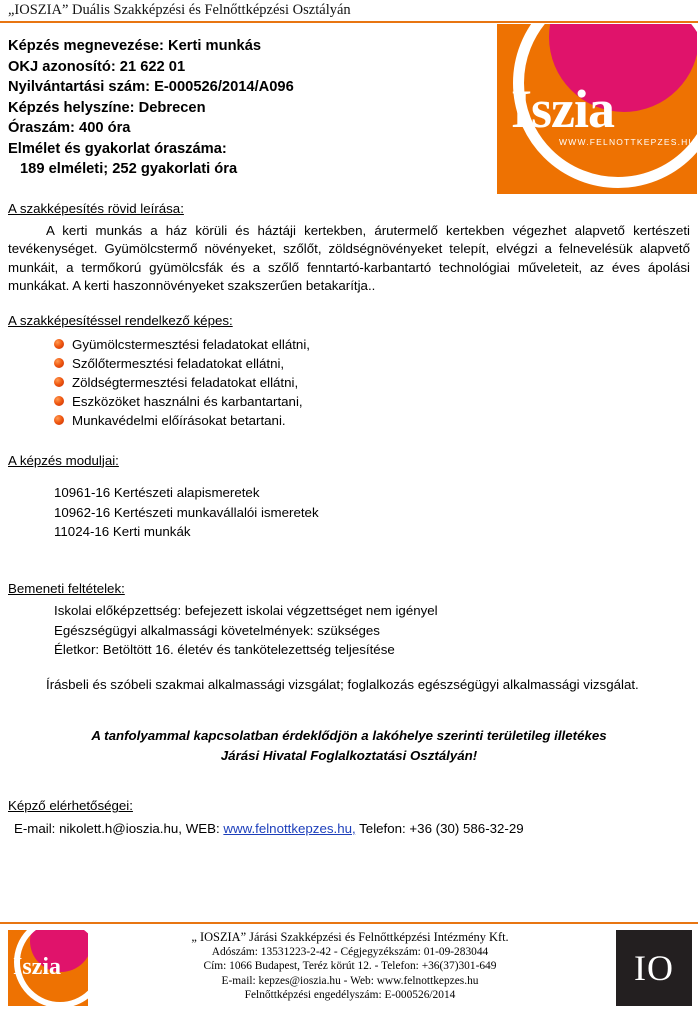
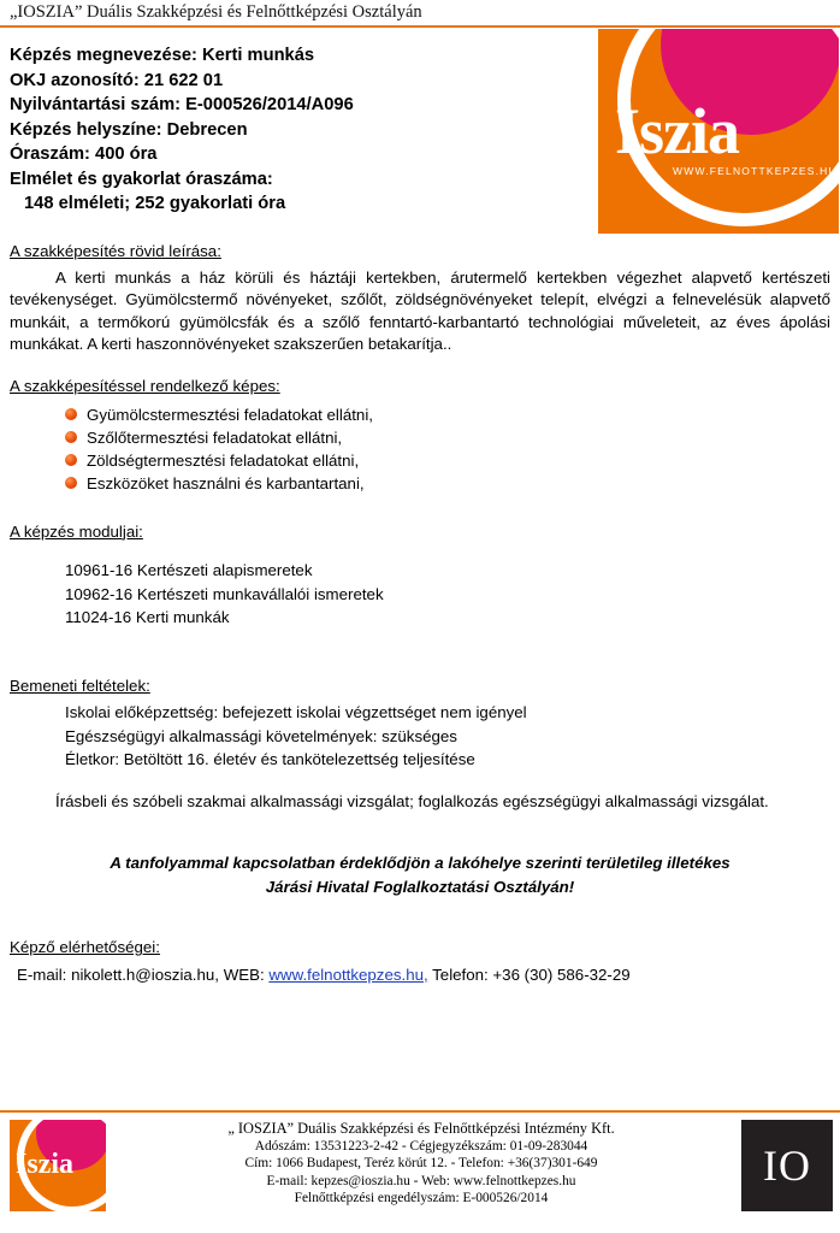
  „IOSZIA” Duális Szakképzési és Felnőttképzési Osztályán
  Iszia
  WWW.FELNOTTKEPZES.HU
  Képzés megnevezése: Kerti munkás
  OKJ azonosító: 21 622 01
  Nyilvántartási szám: E-000526/2014/A096
  Képzés helyszíne: Debrecen
  Óraszám: 400 óra
  Elmélet és gyakorlat óraszáma:
- 189 elméleti; 252 gyakorlati óra
+ 148 elméleti; 252 gyakorlati óra
  A szakképesítés rövid leírása:
  A kerti munkás a ház körüli és háztáji kertekben, árutermelő kertekben végezhet alapvető kertészeti tevékenységet. Gyümölcstermő növényeket, szőlőt, zöldségnövényeket telepít, elvégzi a felnevelésük alapvető munkáit, a termőkorú gyümölcsfák és a szőlő fenntartó-karbantartó technológiai műveleteit, az éves ápolási munkákat. A kerti haszonnövényeket szakszerűen betakarítja..
  A szakképesítéssel rendelkező képes:
  Gyümölcstermesztési feladatokat ellátni,
  Szőlőtermesztési feladatokat ellátni,
  Zöldségtermesztési feladatokat ellátni,
  Eszközöket használni és karbantartani,
- Munkavédelmi előírásokat betartani.
  A képzés moduljai:
  10961-16 Kertészeti alapismeretek
  10962-16 Kertészeti munkavállalói ismeretek
  11024-16 Kerti munkák
  Bemeneti feltételek:
  Iskolai előképzettség: befejezett iskolai végzettséget nem igényel
  Egészségügyi alkalmassági követelmények: szükséges
  Életkor: Betöltött 16. életév és tankötelezettség teljesítése
  Írásbeli és szóbeli szakmai alkalmassági vizsgálat; foglalkozás egészségügyi alkalmassági vizsgálat.
  A tanfolyammal kapcsolatban érdeklődjön a lakóhelye szerinti területileg illetékes
  Járási Hivatal Foglalkoztatási Osztályán!
  Képző elérhetőségei:
  E-mail: nikolett.h@ioszia.hu, WEB: www.felnottkepzes.hu, Telefon: +36 (30) 586-32-29
  Iszia
- „ IOSZIA” Járási Szakképzési és Felnőttképzési Intézmény Kft.
+ „ IOSZIA” Duális Szakképzési és Felnőttképzési Intézmény Kft.
  Adószám: 13531223-2-42 - Cégjegyzékszám: 01-09-283044
  Cím: 1066 Budapest, Teréz körút 12. - Telefon: +36(37)301-649
  E-mail: kepzes@ioszia.hu - Web: www.felnottkepzes.hu
  Felnőttképzési engedélyszám: E-000526/2014
  IO
